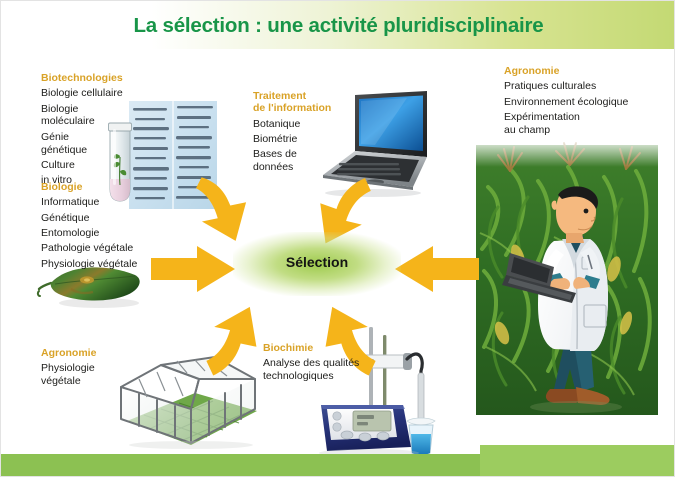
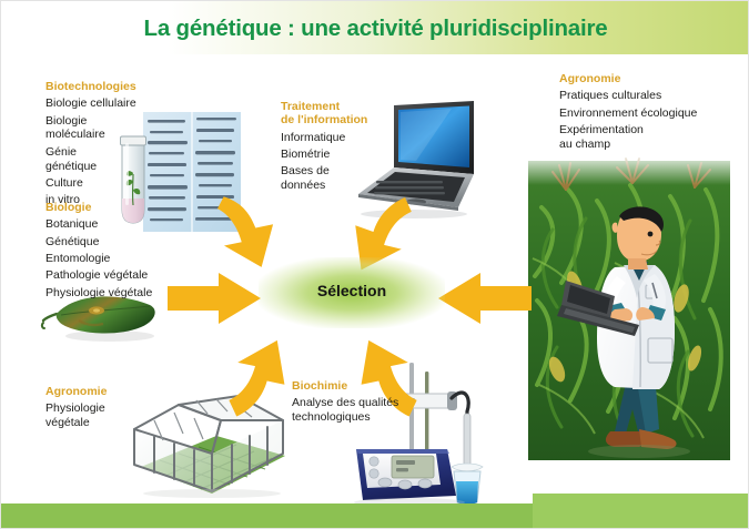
- La sélection : une activité pluridisciplinaire
+ La génétique : une activité pluridisciplinaire
  Sélection
  Biotechnologies
  Biologie cellulaire
  Biologie
  moléculaire
  Génie
  génétique
  Culture
  in vitro
  Biologie
- Informatique
+ Botanique
  Génétique
  Entomologie
  Pathologie végétale
  Physiologie végétale
  Agronomie
  Physiologie
  végétale
  Traitement
  de l'information
- Botanique
+ Informatique
  Biométrie
  Bases de
  données
  Biochimie
  Analyse des qualités
  technologiques
  Agronomie
  Pratiques culturales
  Environnement écologique
  Expérimentation
  au champ
